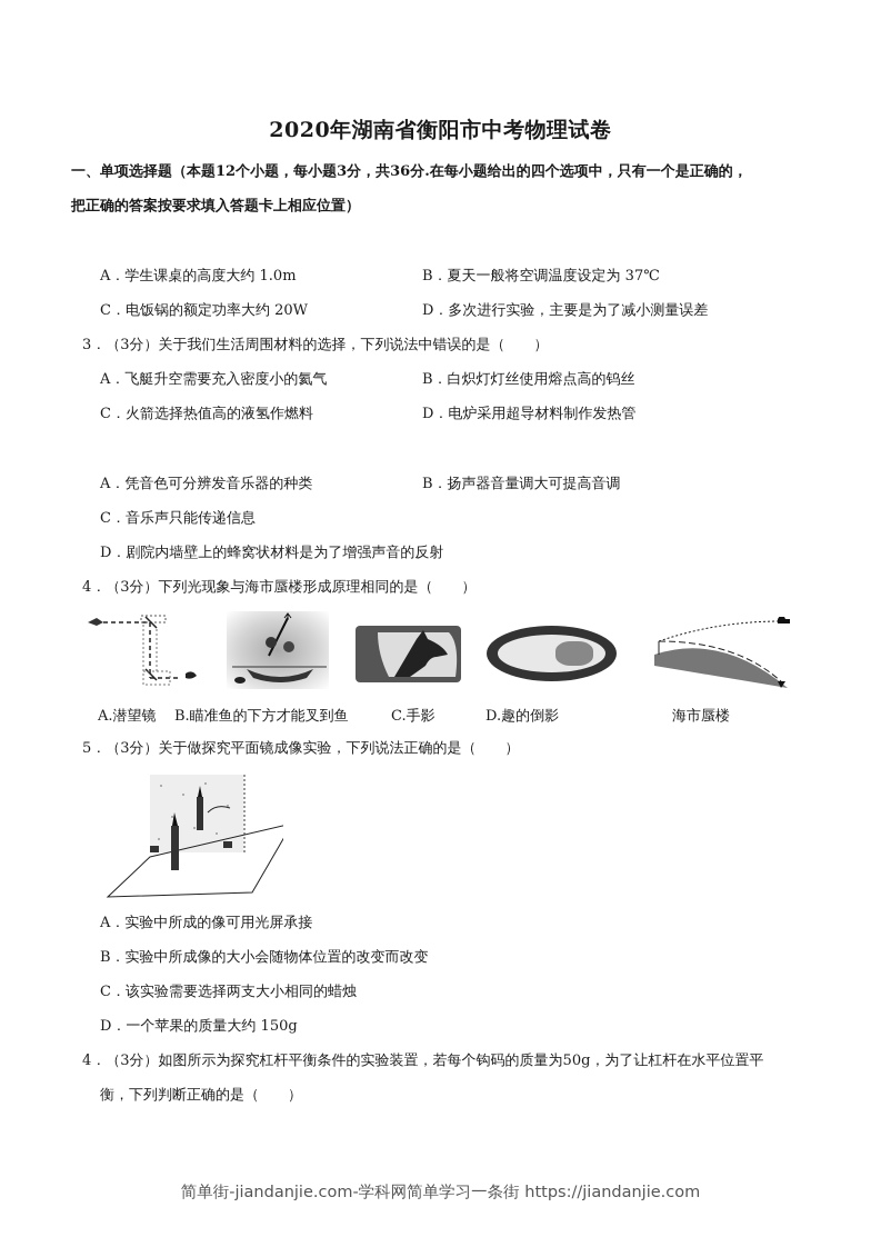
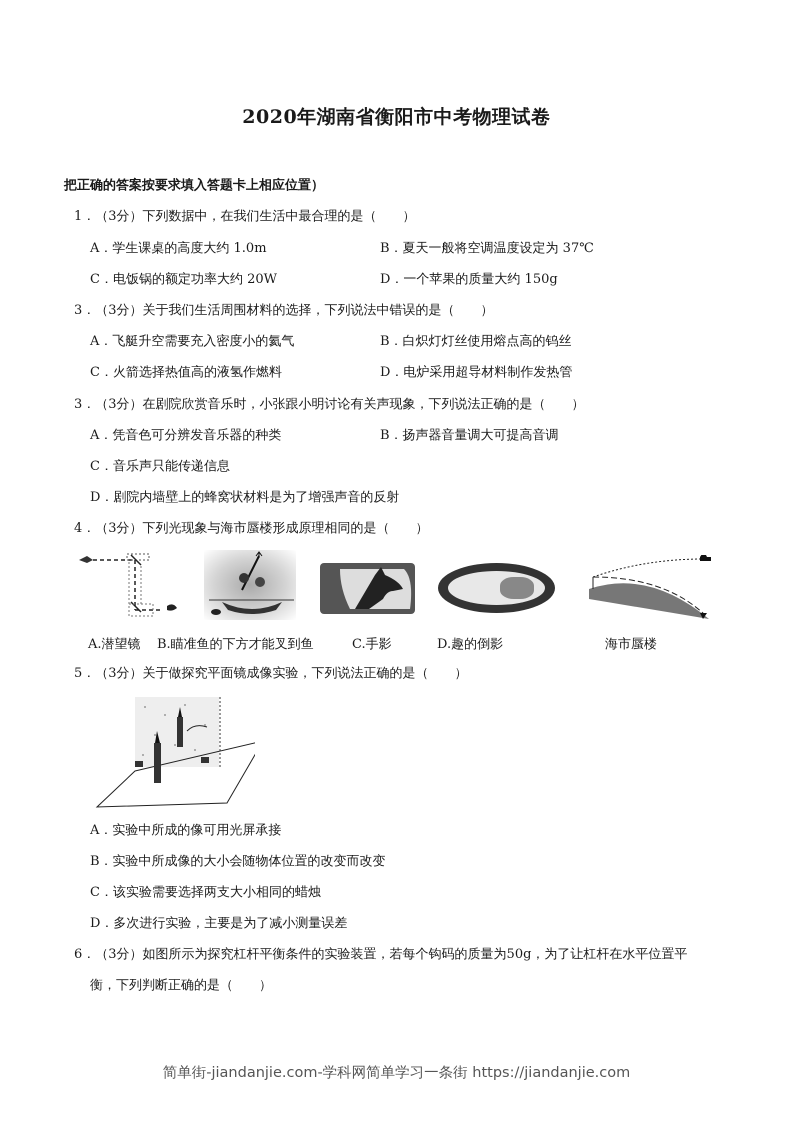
  2020年湖南省衡阳市中考物理试卷
- 一、单项选择题（本题12个小题，每小题3分，共36分.在每小题给出的四个选项中，只有一个是正确的，
  把正确的答案按要求填入答题卡上相应位置）
+ 1．（3分）下列数据中，在我们生活中最合理的是（ ）
  A．学生课桌的高度大约 1.0m
  B．夏天一般将空调温度设定为 37℃
  C．电饭锅的额定功率大约 20W
- D．多次进行实验，主要是为了减小测量误差
+ D．一个苹果的质量大约 150g
  3．（3分）关于我们生活周围材料的选择，下列说法中错误的是（ ）
  A．飞艇升空需要充入密度小的氦气
  B．白炽灯灯丝使用熔点高的钨丝
  C．火箭选择热值高的液氢作燃料
  D．电炉采用超导材料制作发热管
+ 3．（3分）在剧院欣赏音乐时，小张跟小明讨论有关声现象，下列说法正确的是（ ）
  A．凭音色可分辨发音乐器的种类
  B．扬声器音量调大可提高音调
  C．音乐声只能传递信息
  D．剧院内墙壁上的蜂窝状材料是为了增强声音的反射
  4．（3分）下列光现象与海市蜃楼形成原理相同的是（ ）
  A.潜望镜
  B.瞄准鱼的下方才能叉到鱼
  C.手影
  D.趣的倒影
  海市蜃楼
  5．（3分）关于做探究平面镜成像实验，下列说法正确的是（ ）
  A．实验中所成的像可用光屏承接
  B．实验中所成像的大小会随物体位置的改变而改变
  C．该实验需要选择两支大小相同的蜡烛
- D．一个苹果的质量大约 150g
+ D．多次进行实验，主要是为了减小测量误差
- 4．（3分）如图所示为探究杠杆平衡条件的实验装置，若每个钩码的质量为50g，为了让杠杆在水平位置平
+ 6．（3分）如图所示为探究杠杆平衡条件的实验装置，若每个钩码的质量为50g，为了让杠杆在水平位置平
  衡，下列判断正确的是（ ）
  简单街-jiandanjie.com-学科网简单学习一条街 https://jiandanjie.com
